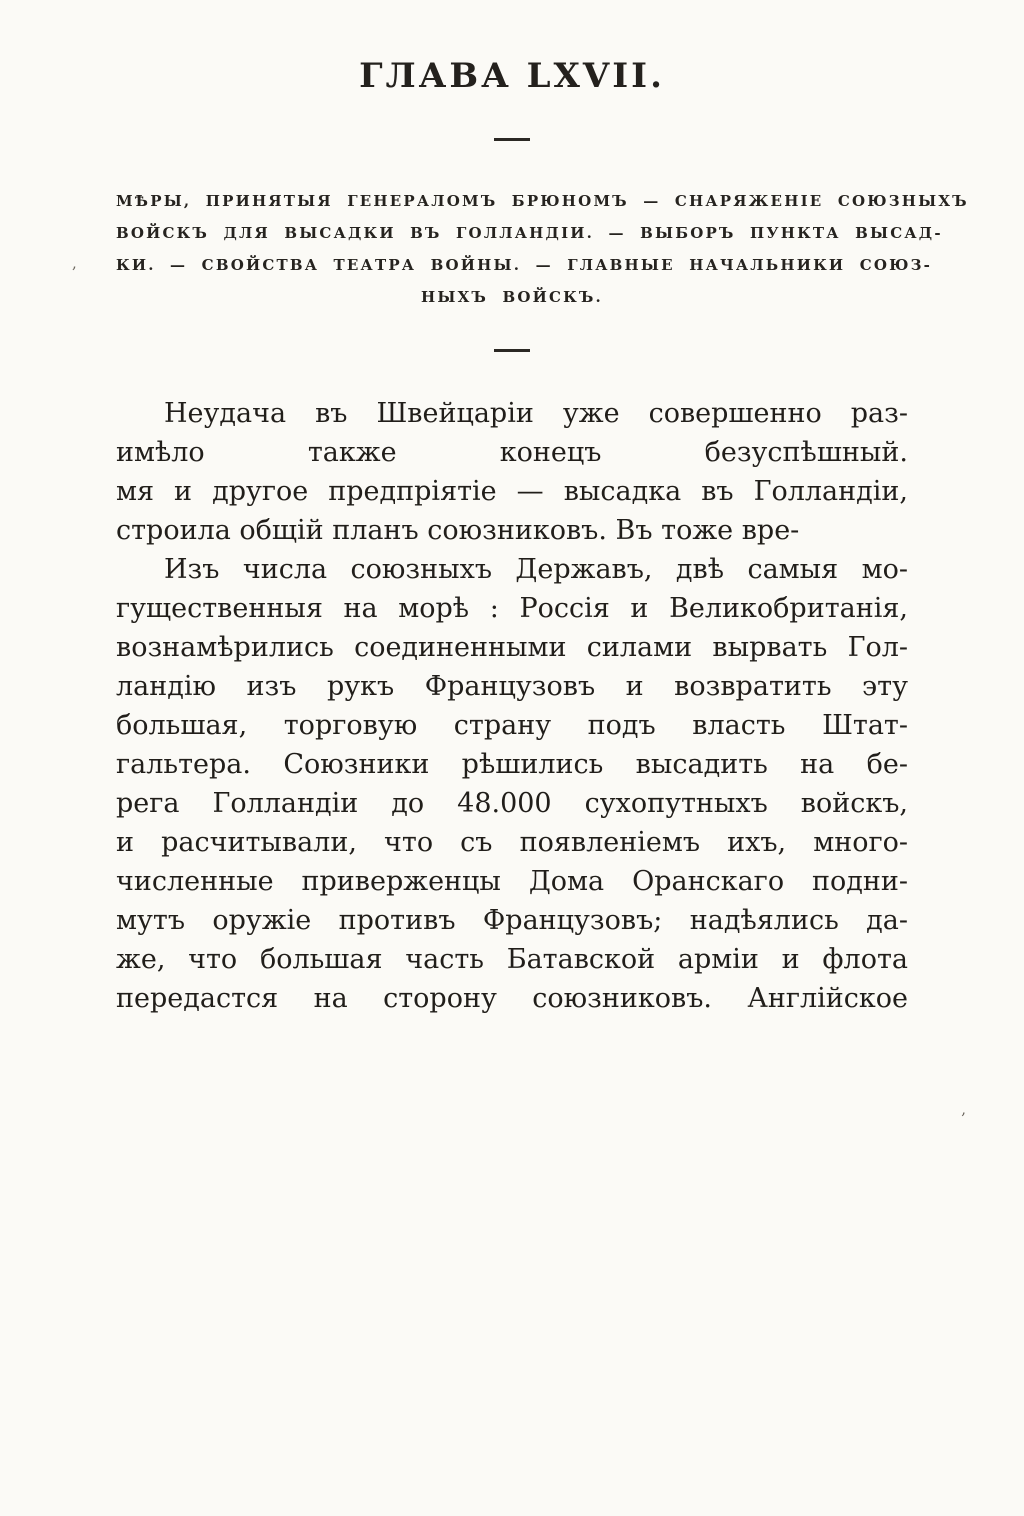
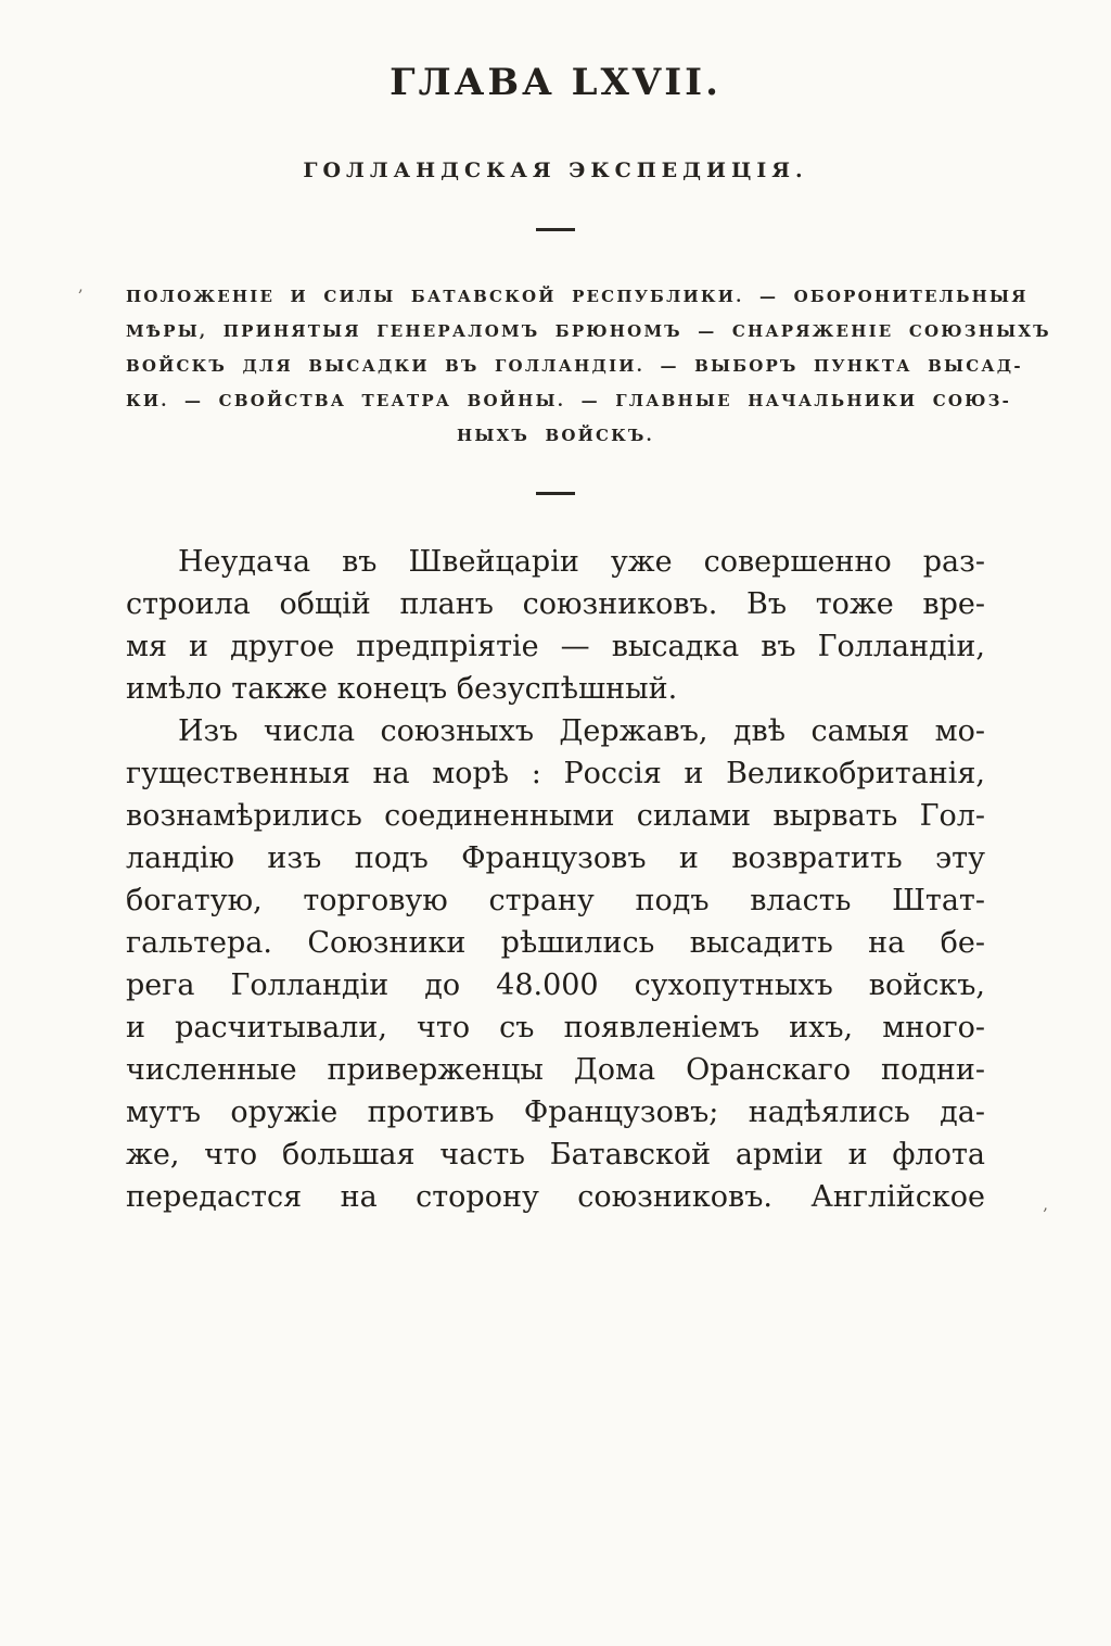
  ,
  ,
  ГЛАВА LXVII.
+ ГОЛЛАНДСКАЯ ЭКСПЕДИЦІЯ.
+ ПОЛОЖЕНІЕ И СИЛЫ БАТАВСКОЙ РЕСПУБЛИКИ. — ОБОРОНИТЕЛЬНЫЯ
  МѢРЫ, ПРИНЯТЫЯ ГЕНЕРАЛОМЪ БРЮНОМЪ — СНАРЯЖЕНІЕ СОЮЗНЫХЪ
  ВОЙСКЪ ДЛЯ ВЫСАДКИ ВЪ ГОЛЛАНДІИ. — ВЫБОРЪ ПУНКТА ВЫСАД-
  КИ. — СВОЙСТВА ТЕАТРА ВОЙНЫ. — ГЛАВНЫЕ НАЧАЛЬНИКИ СОЮЗ-
  НЫХЪ ВОЙСКЪ.
  Неудача въ Швейцаріи уже совершенно раз-
- имѣло также конецъ безуспѣшный.
+ строила общій планъ союзниковъ. Въ тоже вре-
  мя и другое предпріятіе — высадка въ Голландіи,
- строила общій планъ союзниковъ. Въ тоже вре-
+ имѣло также конецъ безуспѣшный.
  Изъ числа союзныхъ Державъ, двѣ самыя мо-
  гущественныя на морѣ : Россія и Великобританія,
  вознамѣрились соединенными силами вырвать Гол-
- ландію изъ рукъ Французовъ и возвратить эту
+ ландію изъ подъ Французовъ и возвратить эту
- большая, торговую страну подъ власть Штат-
+ богатую, торговую страну подъ власть Штат-
  гальтера. Союзники рѣшились высадить на бе-
  рега Голландіи до 48.000 сухопутныхъ войскъ,
  и расчитывали, что съ появленіемъ ихъ, много-
  численные приверженцы Дома Оранскаго подни-
  мутъ оружіе противъ Французовъ; надѣялись да-
  же, что большая часть Батавской арміи и флота
  передастся на сторону союзниковъ. Англійское
